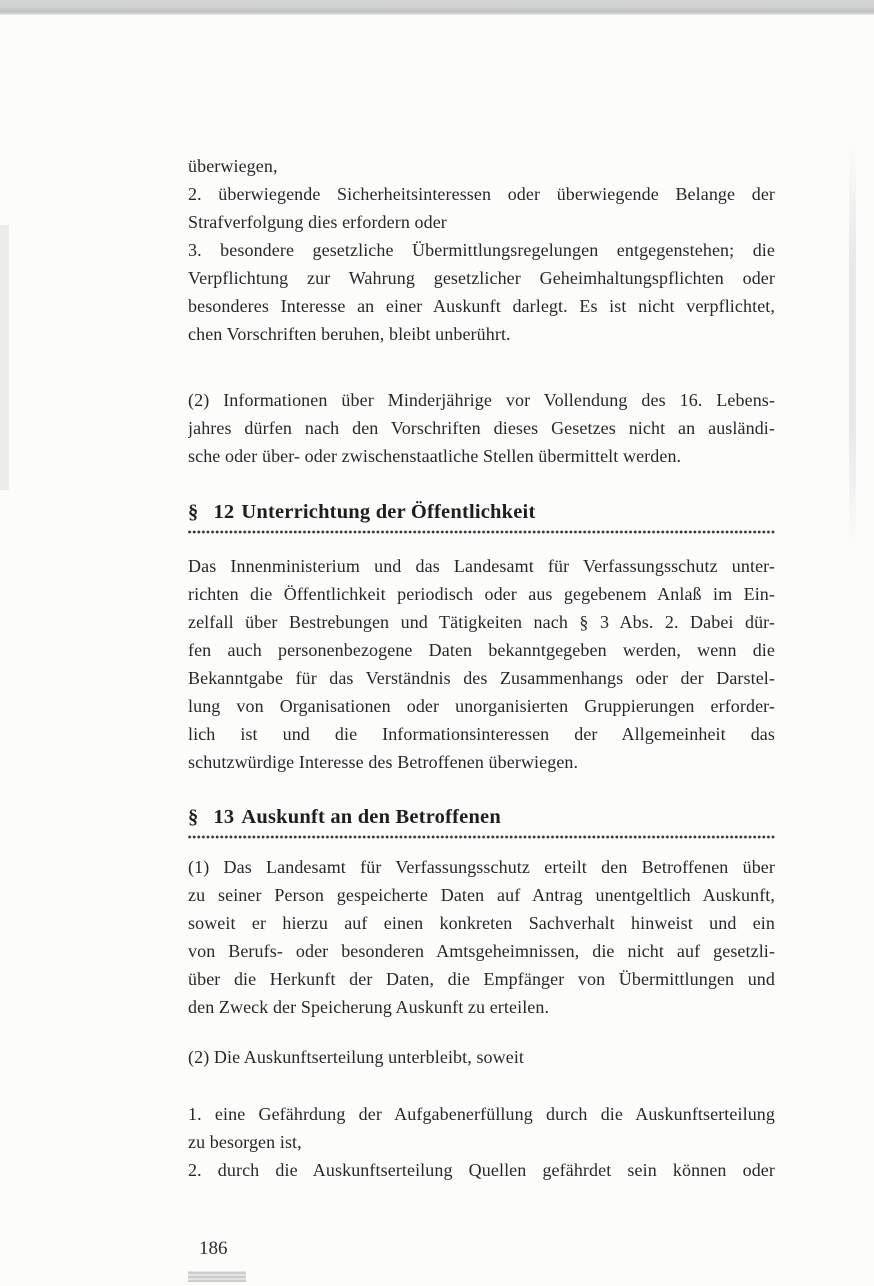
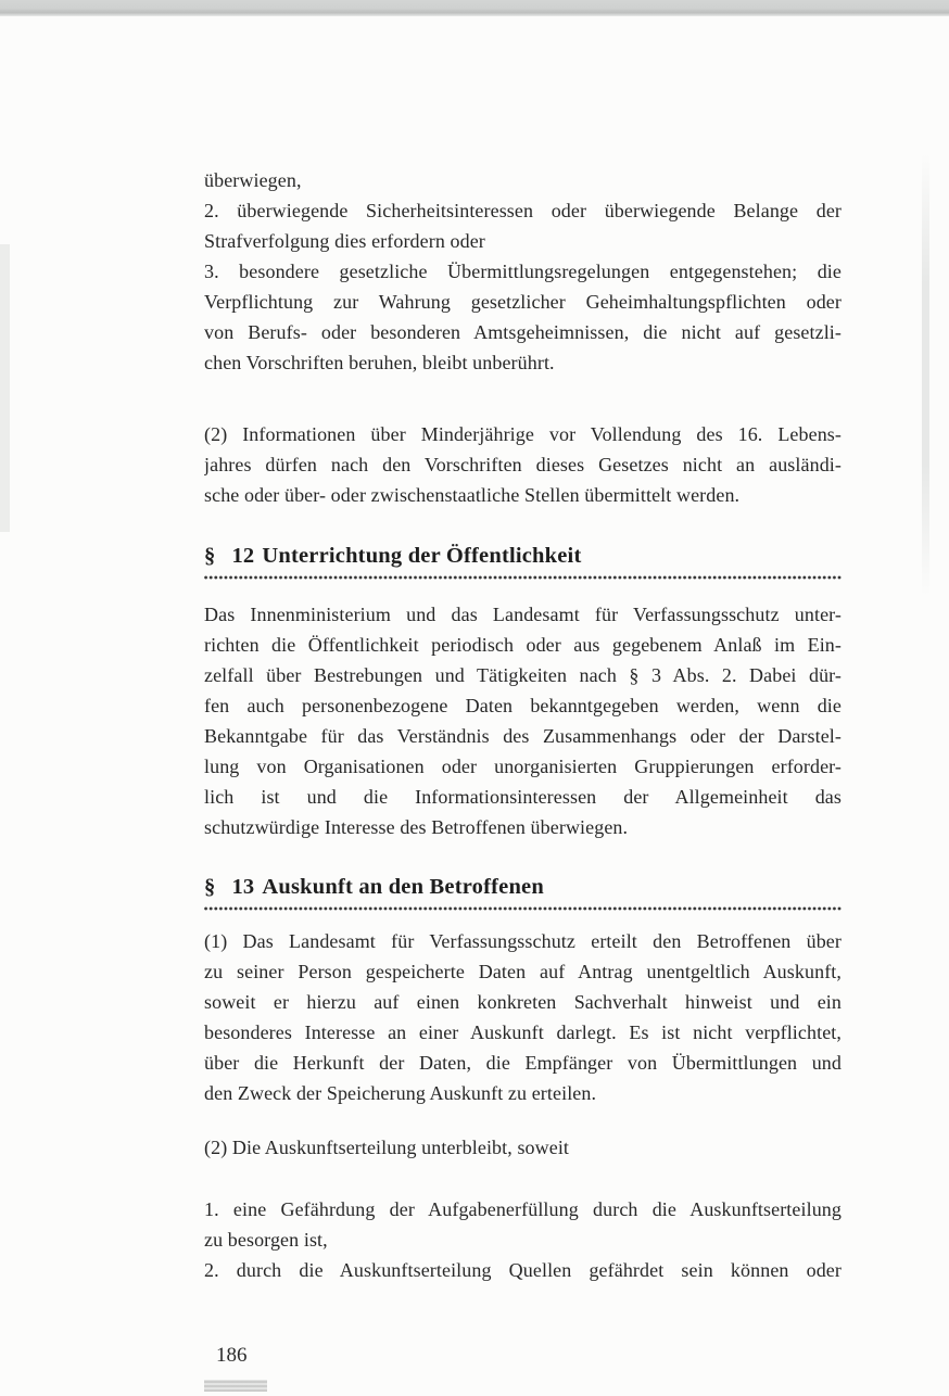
  überwiegen,
  2. überwiegende Sicherheitsinteressen oder überwiegende Belange der
  Strafverfolgung dies erfordern oder
  3. besondere gesetzliche Übermittlungsregelungen entgegenstehen; die
  Verpflichtung zur Wahrung gesetzlicher Geheimhaltungspflichten oder
- besonderes Interesse an einer Auskunft darlegt. Es ist nicht verpflichtet,
+ von Berufs- oder besonderen Amtsgeheimnissen, die nicht auf gesetzli-
  chen Vorschriften beruhen, bleibt unberührt.
  (2) Informationen über Minderjährige vor Vollendung des 16. Lebens-
  jahres dürfen nach den Vorschriften dieses Gesetzes nicht an ausländi-
  sche oder über- oder zwischenstaatliche Stellen übermittelt werden.
  § 12 Unterrichtung der Öffentlichkeit
  Das Innenministerium und das Landesamt für Verfassungsschutz unter-
  richten die Öffentlichkeit periodisch oder aus gegebenem Anlaß im Ein-
  zelfall über Bestrebungen und Tätigkeiten nach § 3 Abs. 2. Dabei dür-
  fen auch personenbezogene Daten bekanntgegeben werden, wenn die
  Bekanntgabe für das Verständnis des Zusammenhangs oder der Darstel-
  lung von Organisationen oder unorganisierten Gruppierungen erforder-
  lich ist und die Informationsinteressen der Allgemeinheit das
  schutzwürdige Interesse des Betroffenen überwiegen.
  § 13 Auskunft an den Betroffenen
  (1) Das Landesamt für Verfassungsschutz erteilt den Betroffenen über
  zu seiner Person gespeicherte Daten auf Antrag unentgeltlich Auskunft,
  soweit er hierzu auf einen konkreten Sachverhalt hinweist und ein
- von Berufs- oder besonderen Amtsgeheimnissen, die nicht auf gesetzli-
+ besonderes Interesse an einer Auskunft darlegt. Es ist nicht verpflichtet,
  über die Herkunft der Daten, die Empfänger von Übermittlungen und
  den Zweck der Speicherung Auskunft zu erteilen.
  (2) Die Auskunftserteilung unterbleibt, soweit
  1. eine Gefährdung der Aufgabenerfüllung durch die Auskunftserteilung
  zu besorgen ist,
  2. durch die Auskunftserteilung Quellen gefährdet sein können oder
  186
